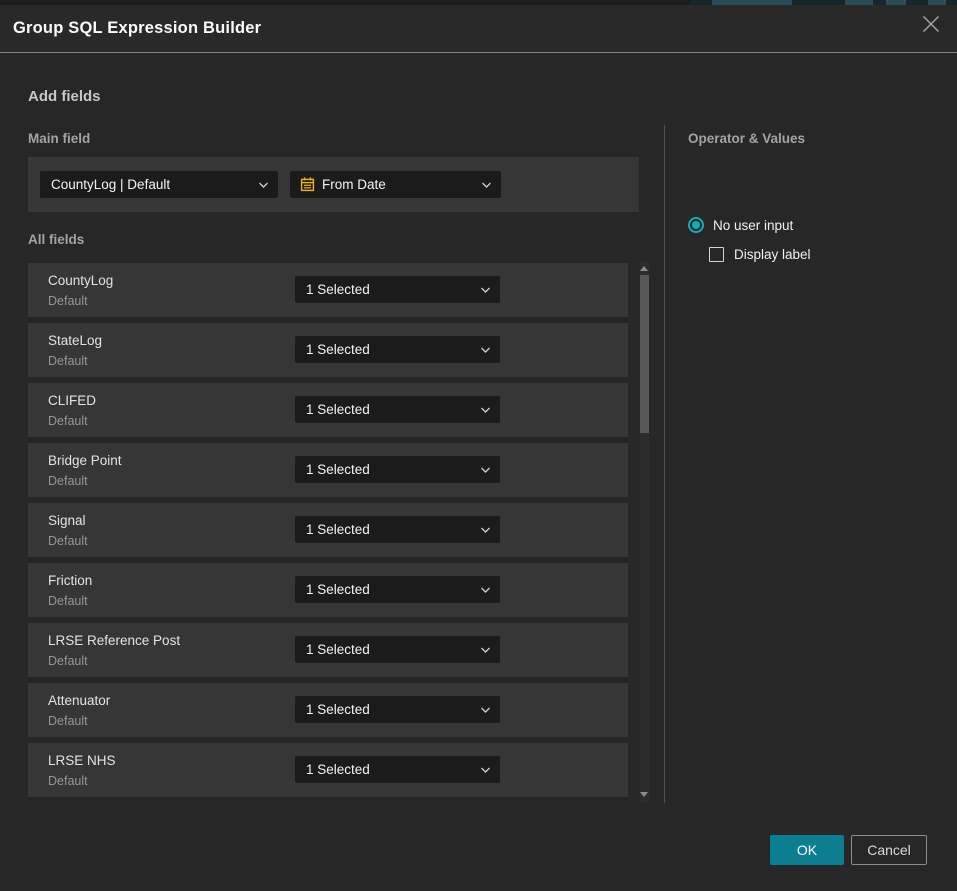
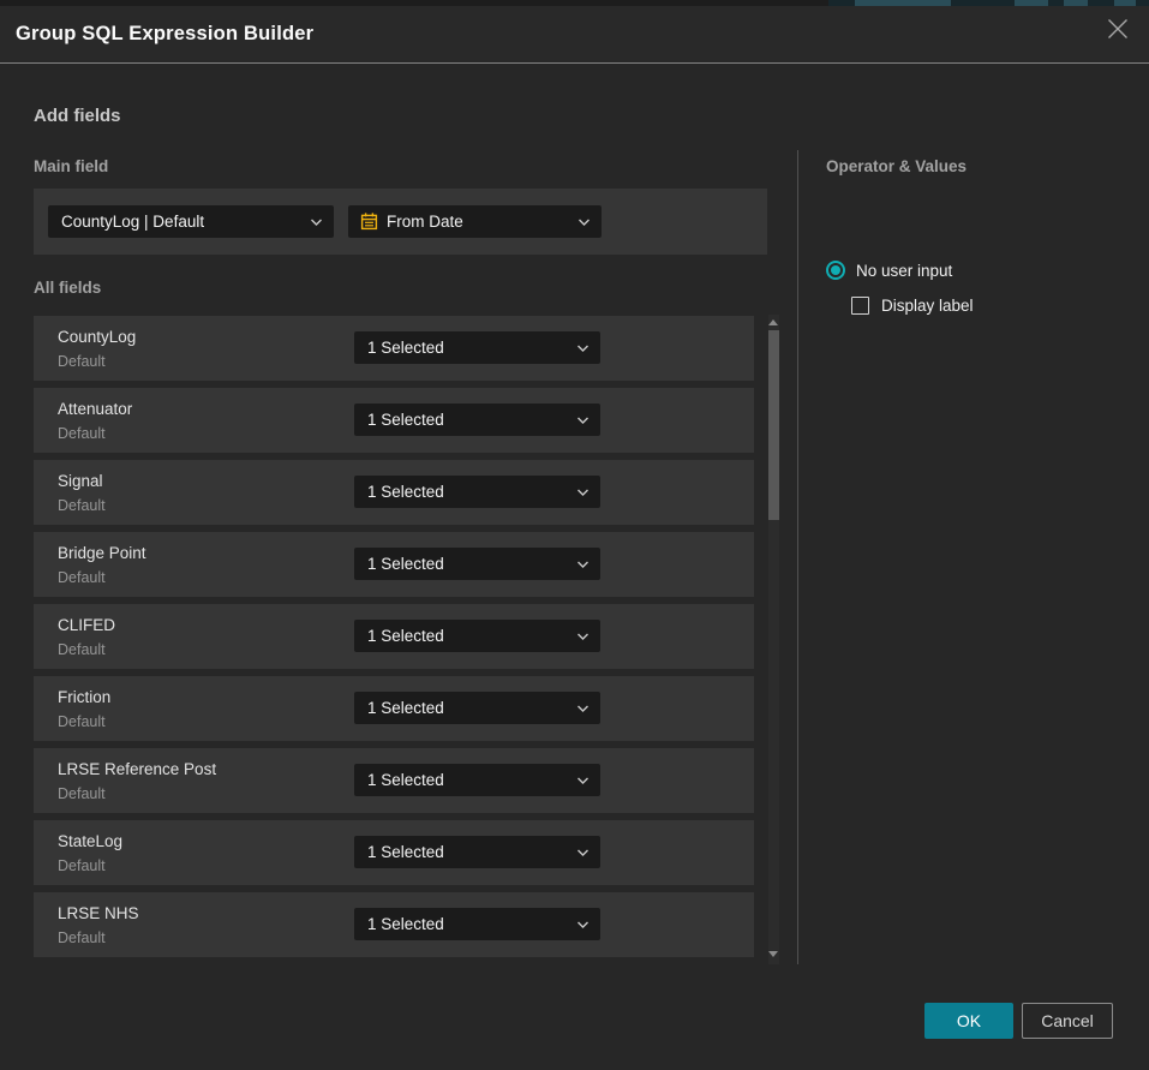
  Group SQL Expression Builder
  Add fields
  Main field
  CountyLog | Default
  From Date
  All fields
  CountyLog
  Default
  1 Selected
- StateLog
+ Attenuator
  Default
  1 Selected
- CLIFED
+ Signal
  Default
  1 Selected
  Bridge Point
  Default
  1 Selected
- Signal
+ CLIFED
  Default
  1 Selected
  Friction
  Default
  1 Selected
  LRSE Reference Post
  Default
  1 Selected
- Attenuator
+ StateLog
  Default
  1 Selected
  LRSE NHS
  Default
  1 Selected
  Operator & Values
  No user input
  Display label
  OK
  Cancel
